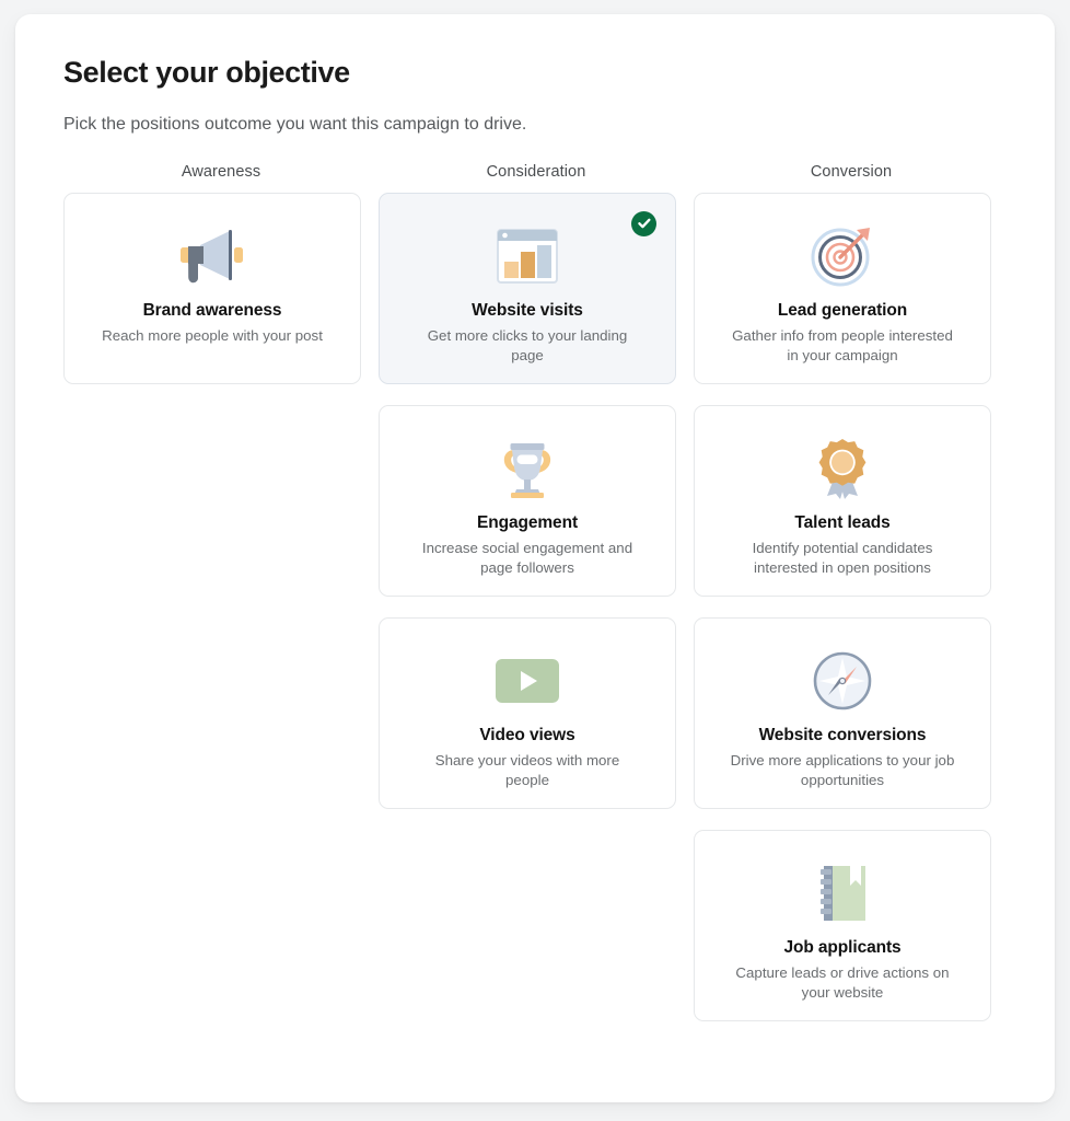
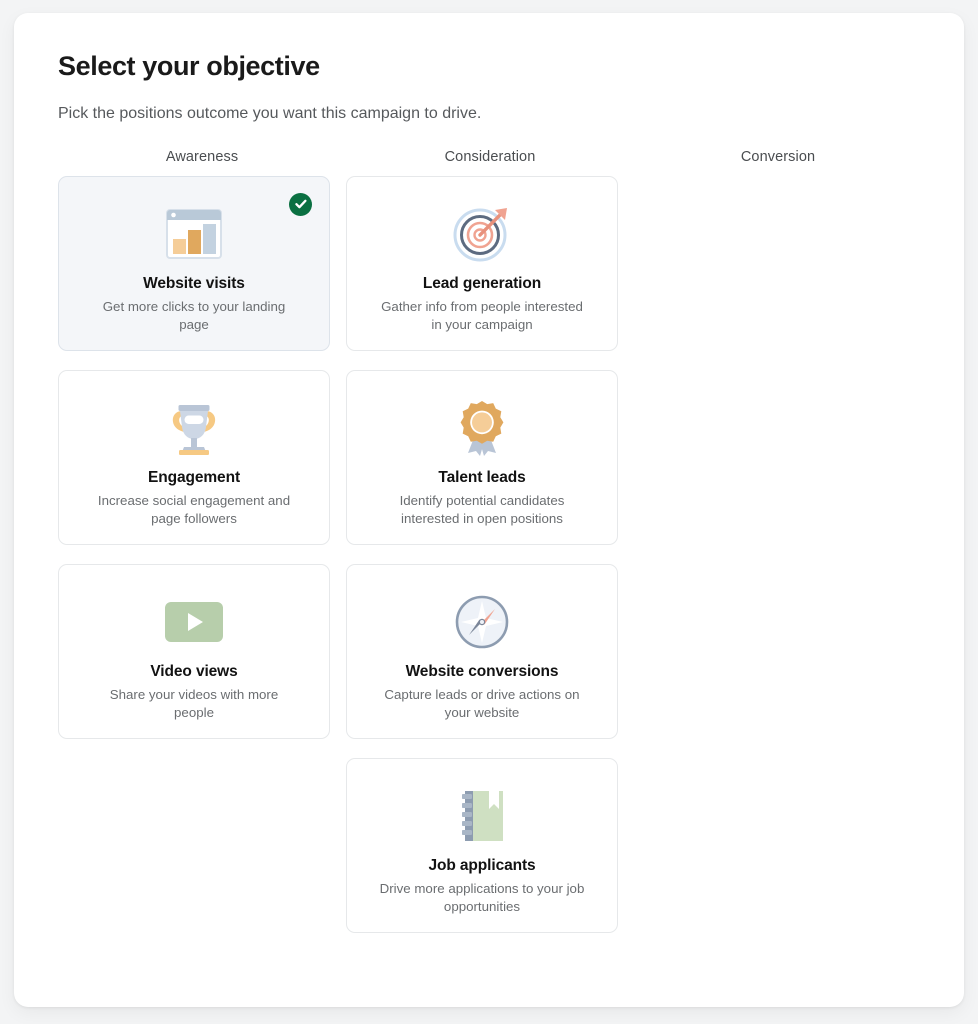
  Select your objective
  Pick the positions outcome you want this campaign to drive.
  Awareness
  Consideration
  Conversion
- Brand awareness
- Reach more people with your post
  Website visits
  Get more clicks to your landing page
  Engagement
  Increase social engagement and page followers
  Video views
  Share your videos with more people
  Lead generation
  Gather info from people interested in your campaign
  Talent leads
  Identify potential candidates interested in open positions
  Website conversions
- Drive more applications to your job opportunities
+ Capture leads or drive actions on your website
  Job applicants
- Capture leads or drive actions on your website
+ Drive more applications to your job opportunities
